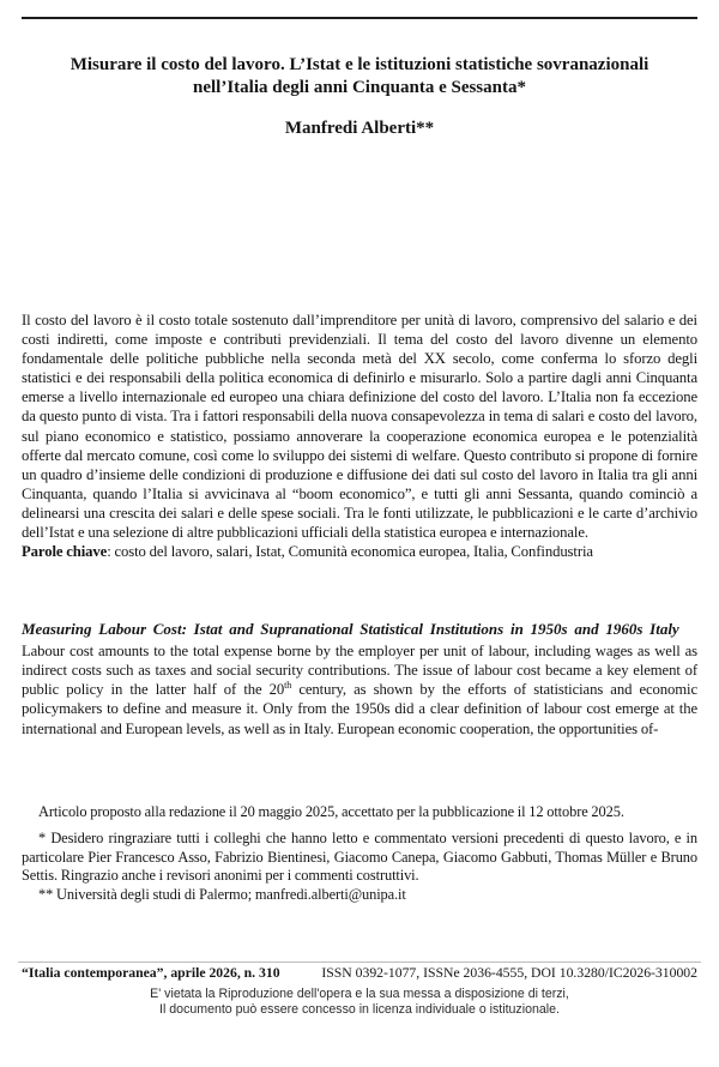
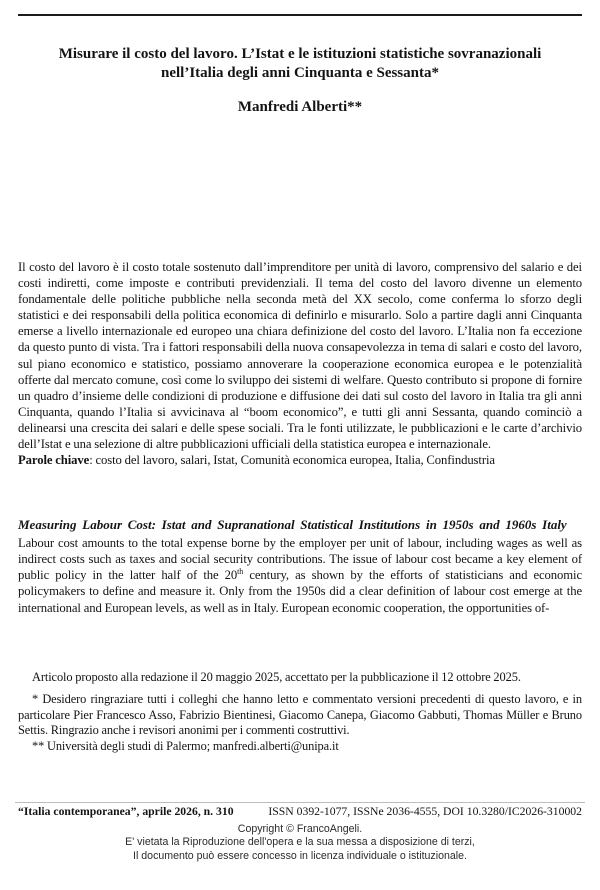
  Misurare il costo del lavoro. L’Istat e le istituzioni statistiche sovranazionali nell’Italia degli anni Cinquanta e Sessanta*
  Manfredi Alberti**
  Il costo del lavoro è il costo totale sostenuto dall’imprenditore per unità di lavoro, comprensivo del salario e dei costi indiretti, come imposte e contributi previdenziali. Il tema del costo del lavoro divenne un elemento fondamentale delle politiche pubbliche nella seconda metà del XX secolo, come conferma lo sforzo degli statistici e dei responsabili della politica economica di definirlo e misurarlo. Solo a partire dagli anni Cinquanta emerse a livello internazionale ed europeo una chiara definizione del costo del lavoro. L’Italia non fa eccezione da questo punto di vista. Tra i fattori responsabili della nuova consapevolezza in tema di salari e costo del lavoro, sul piano economico e statistico, possiamo annoverare la cooperazione economica europea e le potenzialità offerte dal mercato comune, così come lo sviluppo dei sistemi di welfare. Questo contributo si propone di fornire un quadro d’insieme delle condizioni di produzione e diffusione dei dati sul costo del lavoro in Italia tra gli anni Cinquanta, quando l’Italia si avvicinava al “boom economico”, e tutti gli anni Sessanta, quando cominciò a delinearsi una crescita dei salari e delle spese sociali. Tra le fonti utilizzate, le pubblicazioni e le carte d’archivio dell’Istat e una selezione di altre pubblicazioni ufficiali della statistica europea e internazionale.
  Parole chiave: costo del lavoro, salari, Istat, Comunità economica europea, Italia, Confindustria
  Measuring Labour Cost: Istat and Supranational Statistical Institutions in 1950s and 1960s Italy
  Labour cost amounts to the total expense borne by the employer per unit of labour, including wages as well as indirect costs such as taxes and social security contributions. The issue of labour cost became a key element of public policy in the latter half of the 20th century, as shown by the efforts of statisticians and economic policymakers to define and measure it. Only from the 1950s did a clear definition of labour cost emerge at the international and European levels, as well as in Italy. European economic cooperation, the opportunities of-
  Articolo proposto alla redazione il 20 maggio 2025, accettato per la pubblicazione il 12 ottobre 2025.
  * Desidero ringraziare tutti i colleghi che hanno letto e commentato versioni precedenti di questo lavoro, e in particolare Pier Francesco Asso, Fabrizio Bientinesi, Giacomo Canepa, Giacomo Gabbuti, Thomas Müller e Bruno Settis. Ringrazio anche i revisori anonimi per i commenti costruttivi.
  ** Università degli studi di Palermo; manfredi.alberti@unipa.it
  “Italia contemporanea”, aprile 2026, n. 310
  ISSN 0392-1077, ISSNe 2036-4555, DOI 10.3280/IC2026-310002
+ Copyright © FrancoAngeli.
  E' vietata la Riproduzione dell'opera e la sua messa a disposizione di terzi,
  Il documento può essere concesso in licenza individuale o istituzionale.
